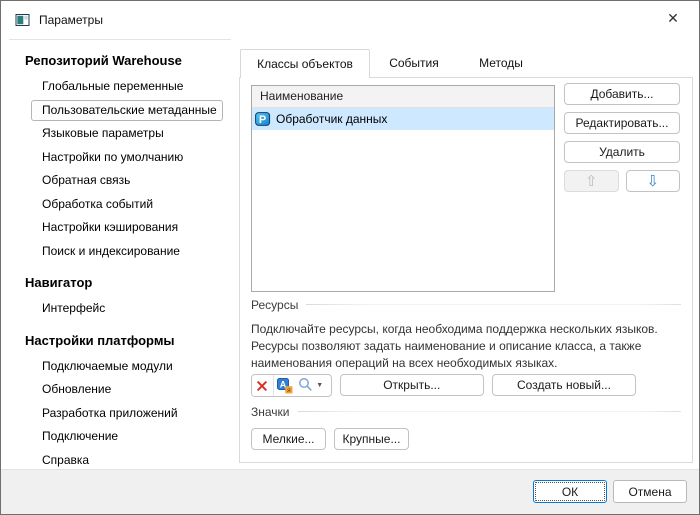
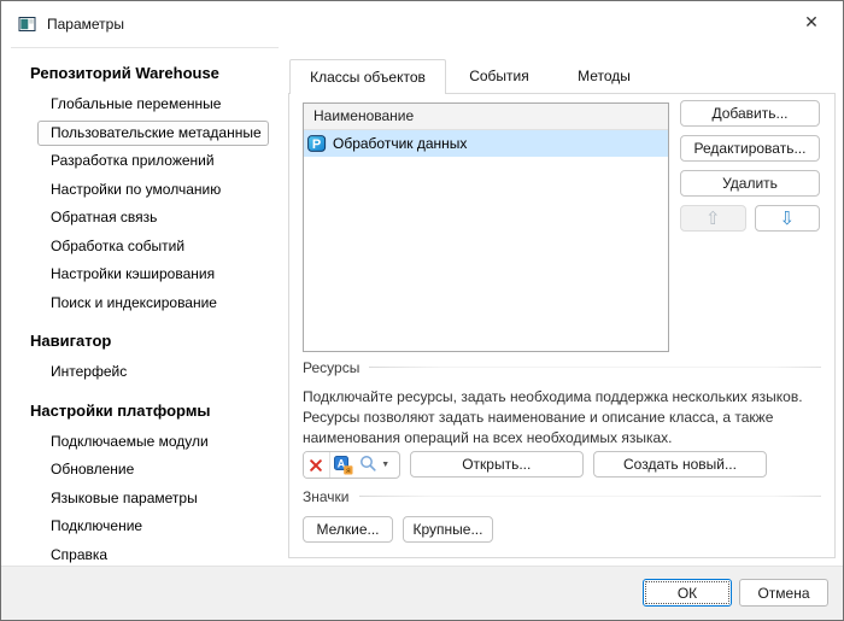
  Параметры
  ✕
  Репозиторий Warehouse
  Глобальные переменные
  Пользовательские метаданные
- Языковые параметры
+ Разработка приложений
  Настройки по умолчанию
  Обратная связь
  Обработка событий
  Настройки кэширования
  Поиск и индексирование
  Навигатор
  Интерфейс
  Настройки платформы
  Подключаемые модули
  Обновление
- Разработка приложений
+ Языковые параметры
  Подключение
  Справка
  Классы объектов
  События
  Методы
  Наименование
  P
  Обработчик данных
  Добавить...
  Редактировать...
  Удалить
  ⇧
  ⇩
  Ресурсы
- Подключайте ресурсы, когда необходима поддержка нескольких языков.
+ Подключайте ресурсы, задать необходима поддержка нескольких языков.
  Ресурсы позволяют задать наименование и описание класса, а также
  наименования операций на всех необходимых языках.
  A
  Открыть...
  Создать новый...
  Значки
  Мелкие...
  Крупные...
  ОК
  Отмена
